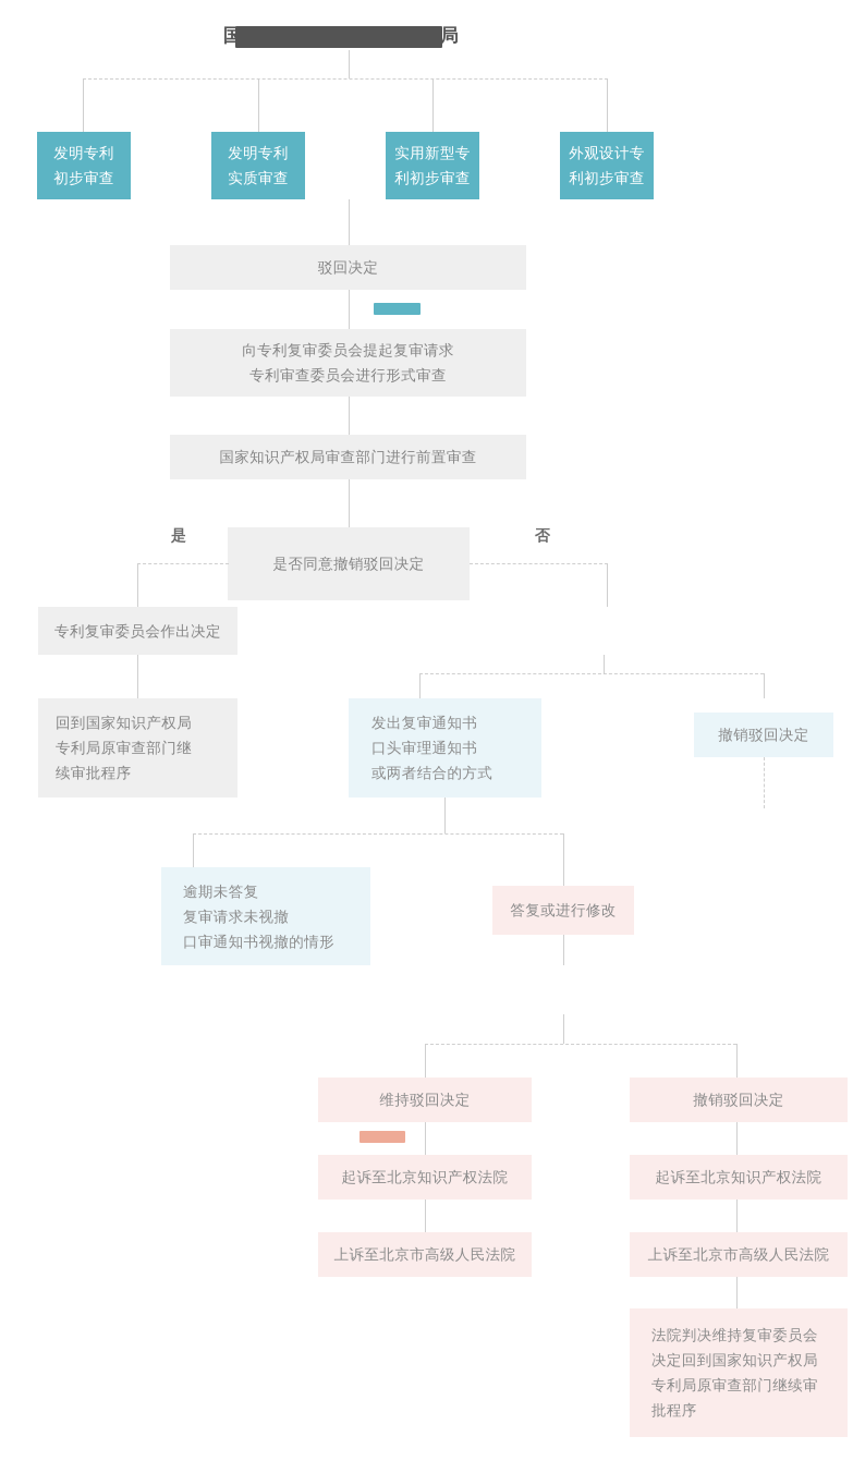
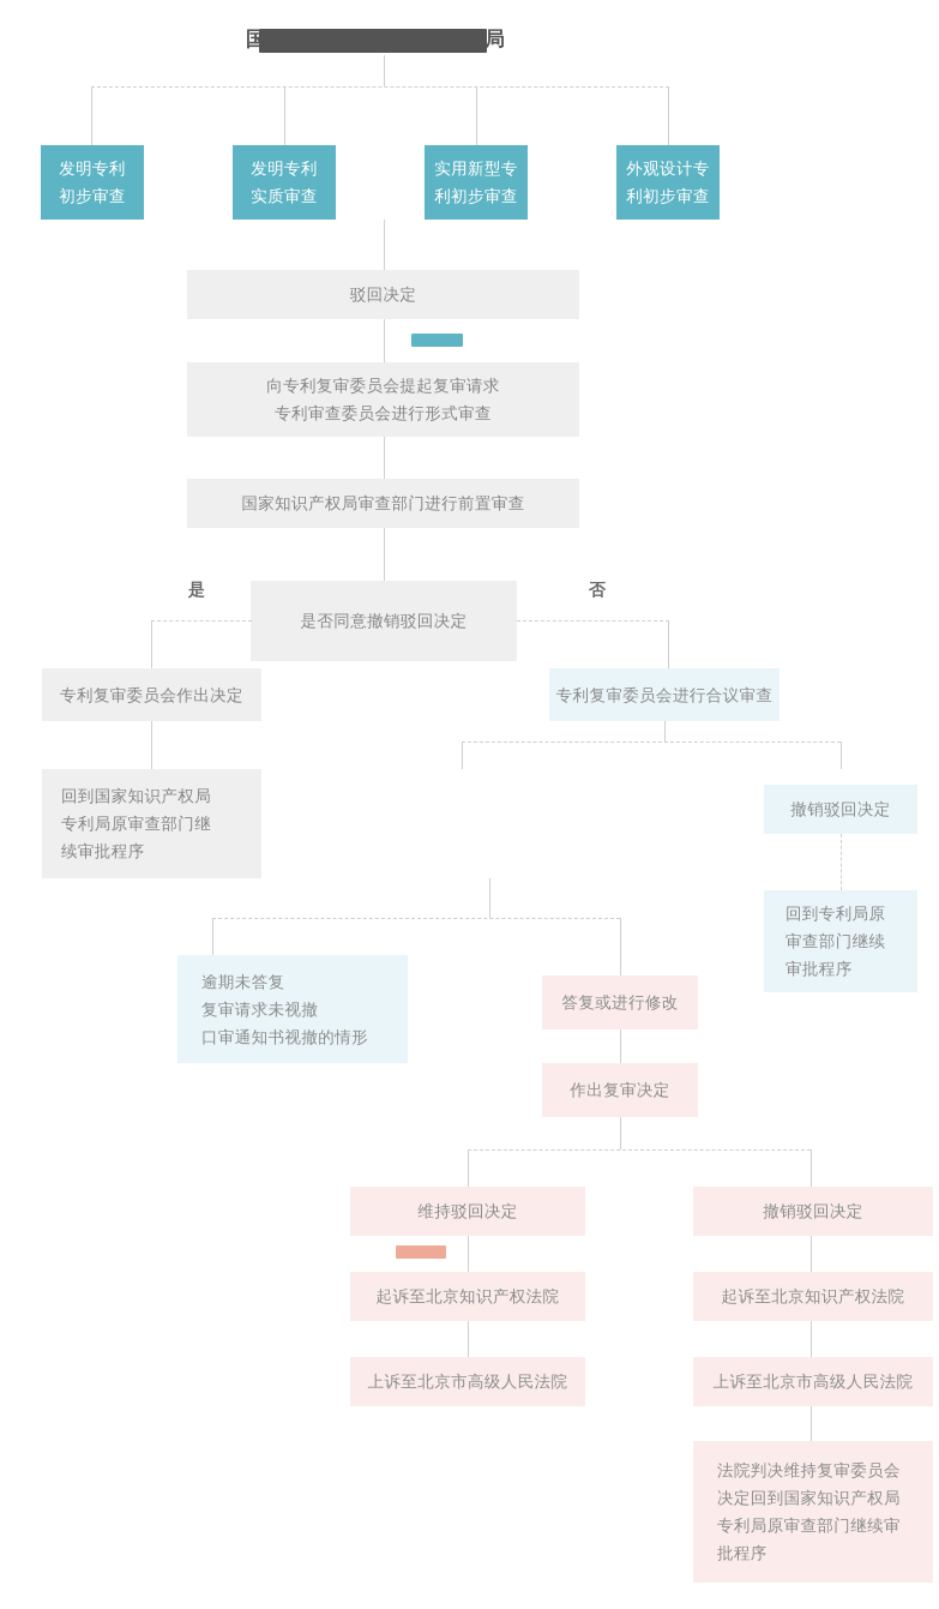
  国
  局
  发明专利
  初步审查
  发明专利
  实质审查
  实用新型专
  利初步审查
  外观设计专
  利初步审查
  驳回决定
  向专利复审委员会提起复审请求
  专利审查委员会进行形式审查
  国家知识产权局审查部门进行前置审查
  是否同意撤销驳回决定
  是
  否
  专利复审委员会作出决定
+ 专利复审委员会进行合议审查
  回到国家知识产权局
  专利局原审查部门继
  续审批程序
- 发出复审通知书
- 口头审理通知书
- 或两者结合的方式
  撤销驳回决定
+ 回到专利局原
+ 审查部门继续
+ 审批程序
  逾期未答复
  复审请求未视撤
  口审通知书视撤的情形
  答复或进行修改
+ 作出复审决定
  维持驳回决定
  撤销驳回决定
  起诉至北京知识产权法院
  起诉至北京知识产权法院
  上诉至北京市高级人民法院
  上诉至北京市高级人民法院
  法院判决维持复审委员会
  决定回到国家知识产权局
  专利局原审查部门继续审
  批程序
